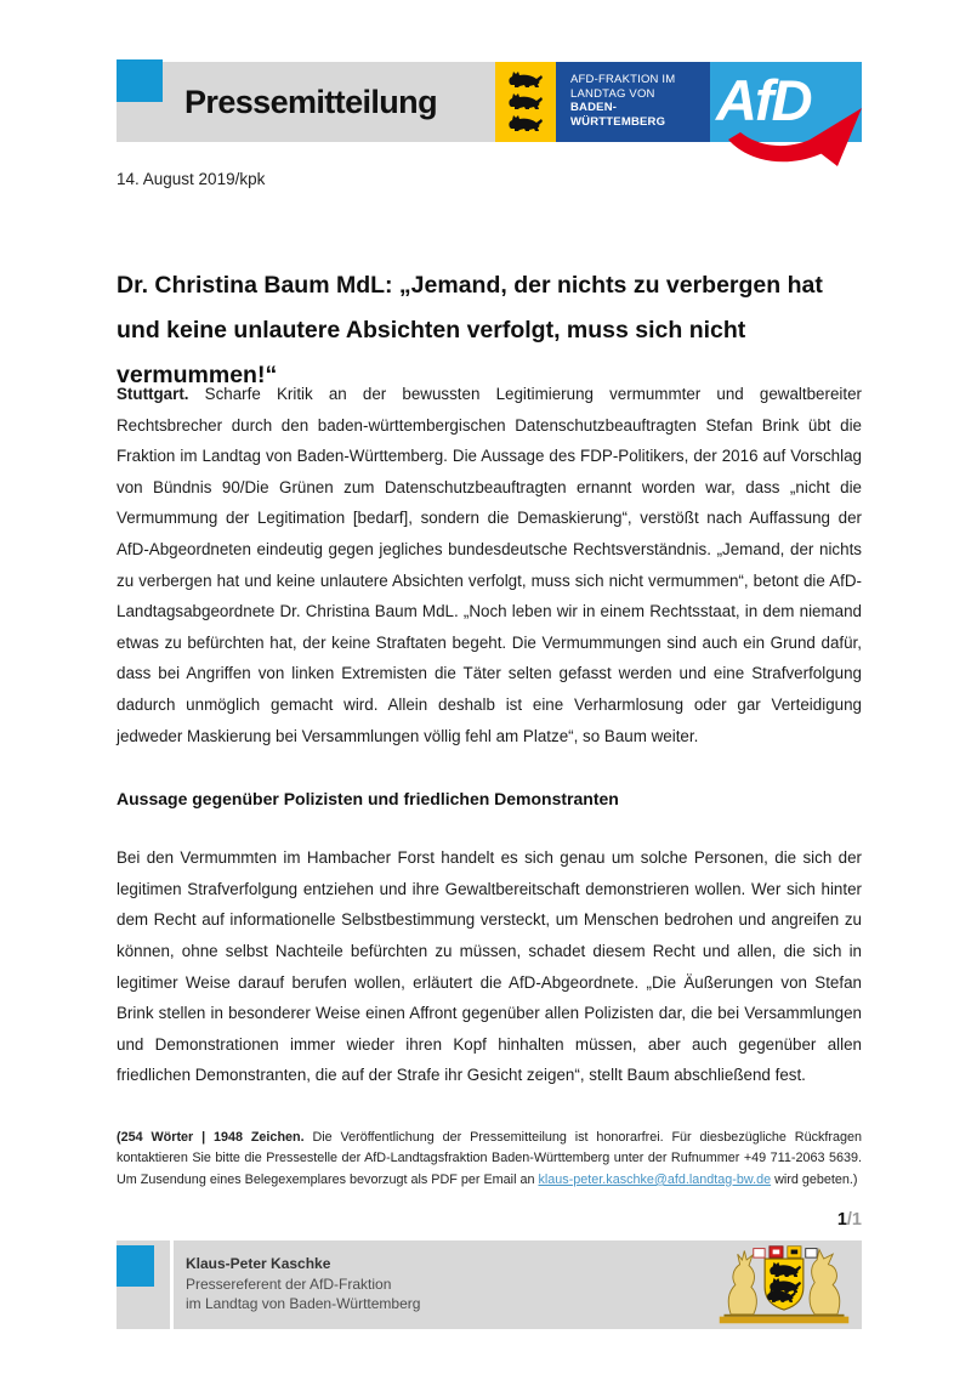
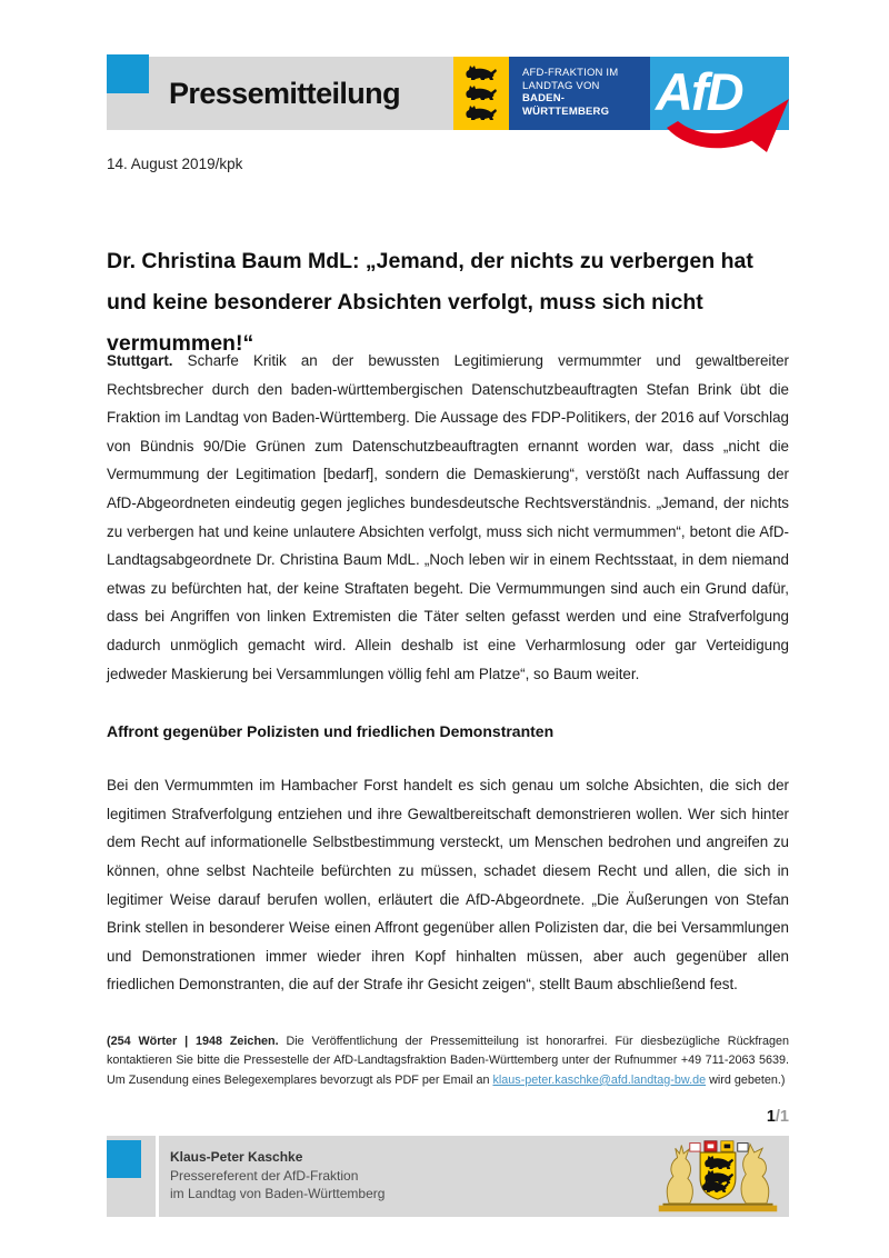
  Pressemitteilung
  AFD-FRAKTION IM
  LANDTAG VON
  BADEN-
  WÜRTTEMBERG
  AfD
  14. August 2019/kpk
- Dr. Christina Baum MdL: „Jemand, der nichts zu verbergen hat und keine unlautere Absichten verfolgt, muss sich nicht vermummen!“
+ Dr. Christina Baum MdL: „Jemand, der nichts zu verbergen hat und keine besonderer Absichten verfolgt, muss sich nicht vermummen!“
  Stuttgart. Scharfe Kritik an der bewussten Legitimierung vermummter und gewaltbereiter Rechtsbrecher durch den baden-württembergischen Datenschutzbeauftragten Stefan Brink übt die Fraktion im Landtag von Baden-Württemberg. Die Aussage des FDP-Politikers, der 2016 auf Vorschlag von Bündnis 90/Die Grünen zum Datenschutzbeauftragten ernannt worden war, dass „nicht die Vermummung der Legitimation [bedarf], sondern die Demaskierung“, verstößt nach Auffassung der AfD-Abgeordneten eindeutig gegen jegliches bundesdeutsche Rechtsverständnis. „Jemand, der nichts zu verbergen hat und keine unlautere Absichten verfolgt, muss sich nicht vermummen“, betont die AfD-Landtagsabgeordnete Dr. Christina Baum MdL. „Noch leben wir in einem Rechtsstaat, in dem niemand etwas zu befürchten hat, der keine Straftaten begeht. Die Vermummungen sind auch ein Grund dafür, dass bei Angriffen von linken Extremisten die Täter selten gefasst werden und eine Strafverfolgung dadurch unmöglich gemacht wird. Allein deshalb ist eine Verharmlosung oder gar Verteidigung jedweder Maskierung bei Versammlungen völlig fehl am Platze“, so Baum weiter.
- Aussage gegenüber Polizisten und friedlichen Demonstranten
+ Affront gegenüber Polizisten und friedlichen Demonstranten
- Bei den Vermummten im Hambacher Forst handelt es sich genau um solche Personen, die sich der legitimen Strafverfolgung entziehen und ihre Gewaltbereitschaft demonstrieren wollen. Wer sich hinter dem Recht auf informationelle Selbstbestimmung versteckt, um Menschen bedrohen und angreifen zu können, ohne selbst Nachteile befürchten zu müssen, schadet diesem Recht und allen, die sich in legitimer Weise darauf berufen wollen, erläutert die AfD-Abgeordnete. „Die Äußerungen von Stefan Brink stellen in besonderer Weise einen Affront gegenüber allen Polizisten dar, die bei Versammlungen und Demonstrationen immer wieder ihren Kopf hinhalten müssen, aber auch gegenüber allen friedlichen Demonstranten, die auf der Strafe ihr Gesicht zeigen“, stellt Baum abschließend fest.
+ Bei den Vermummten im Hambacher Forst handelt es sich genau um solche Absichten, die sich der legitimen Strafverfolgung entziehen und ihre Gewaltbereitschaft demonstrieren wollen. Wer sich hinter dem Recht auf informationelle Selbstbestimmung versteckt, um Menschen bedrohen und angreifen zu können, ohne selbst Nachteile befürchten zu müssen, schadet diesem Recht und allen, die sich in legitimer Weise darauf berufen wollen, erläutert die AfD-Abgeordnete. „Die Äußerungen von Stefan Brink stellen in besonderer Weise einen Affront gegenüber allen Polizisten dar, die bei Versammlungen und Demonstrationen immer wieder ihren Kopf hinhalten müssen, aber auch gegenüber allen friedlichen Demonstranten, die auf der Strafe ihr Gesicht zeigen“, stellt Baum abschließend fest.
  (254 Wörter | 1948 Zeichen. Die Veröffentlichung der Pressemitteilung ist honorarfrei. Für diesbezügliche Rückfragen kontaktieren Sie bitte die Pressestelle der AfD-Landtagsfraktion Baden-Württemberg unter der Rufnummer +49 711-2063 5639. Um Zusendung eines Belegexemplares bevorzugt als PDF per Email an klaus-peter.kaschke@afd.landtag-bw.de wird gebeten.)
  1/1
  Klaus-Peter Kaschke
  Pressereferent der AfD-Fraktion
  im Landtag von Baden-Württemberg
